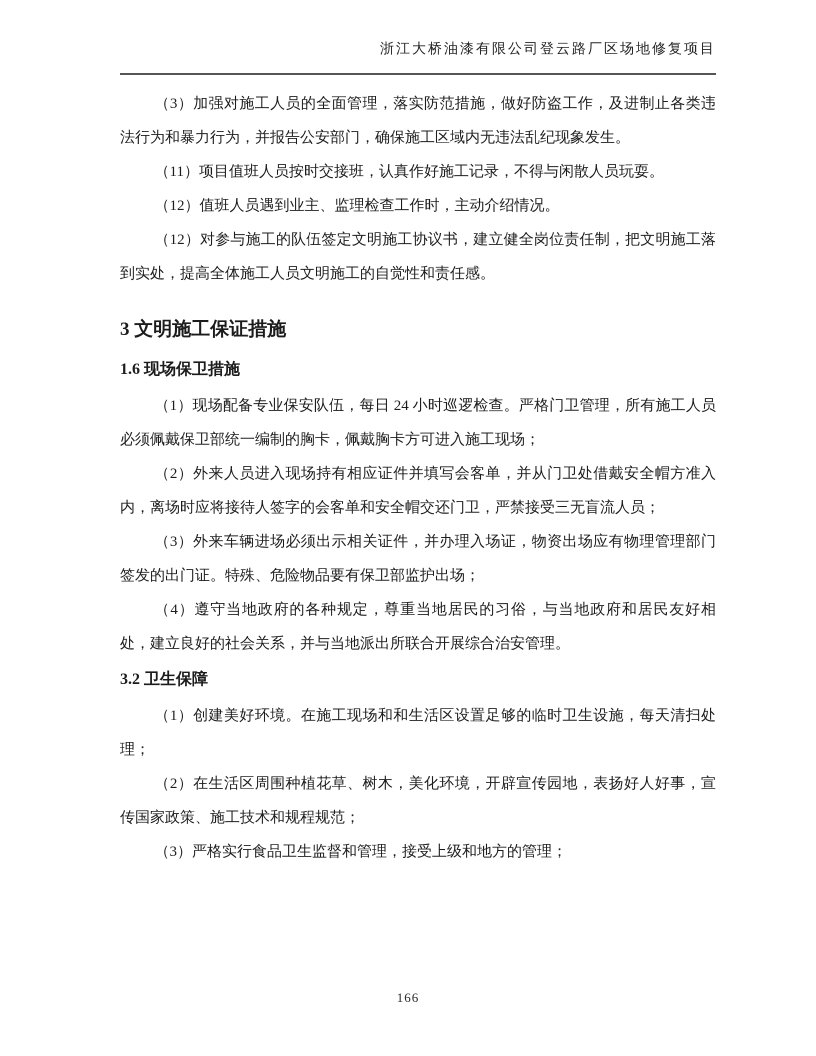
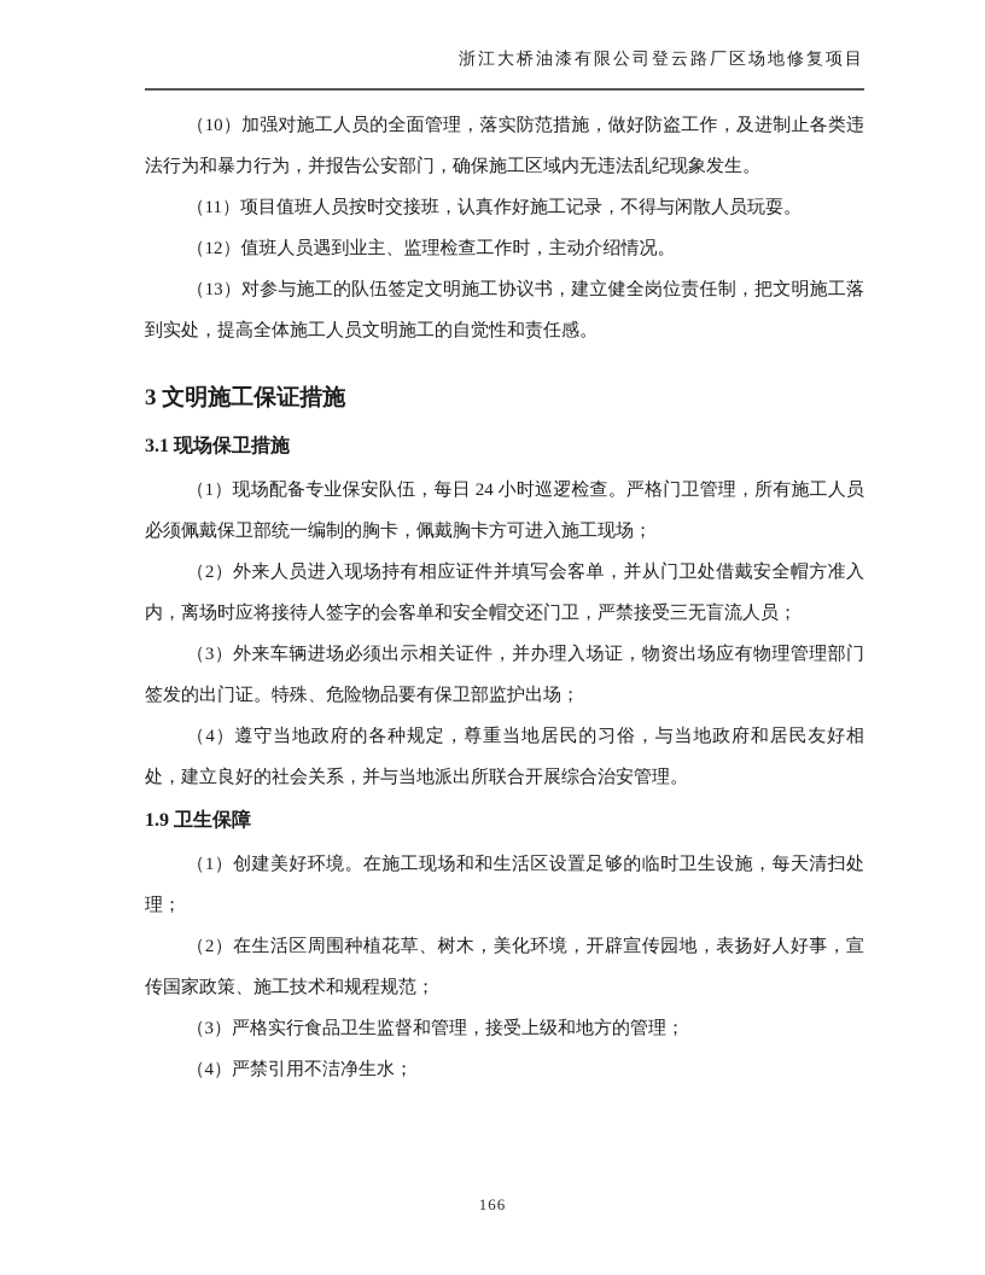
  浙江大桥油漆有限公司登云路厂区场地修复项目
- （3）加强对施工人员的全面管理，落实防范措施，做好防盗工作，及进制止各类违法行为和暴力行为，并报告公安部门，确保施工区域内无违法乱纪现象发生。
+ （10）加强对施工人员的全面管理，落实防范措施，做好防盗工作，及进制止各类违法行为和暴力行为，并报告公安部门，确保施工区域内无违法乱纪现象发生。
  （11）项目值班人员按时交接班，认真作好施工记录，不得与闲散人员玩耍。
  （12）值班人员遇到业主、监理检查工作时，主动介绍情况。
- （12）对参与施工的队伍签定文明施工协议书，建立健全岗位责任制，把文明施工落到实处，提高全体施工人员文明施工的自觉性和责任感。
+ （13）对参与施工的队伍签定文明施工协议书，建立健全岗位责任制，把文明施工落到实处，提高全体施工人员文明施工的自觉性和责任感。
  3 文明施工保证措施
- 1.6 现场保卫措施
+ 3.1 现场保卫措施
  （1）现场配备专业保安队伍，每日 24 小时巡逻检查。严格门卫管理，所有施工人员必须佩戴保卫部统一编制的胸卡，佩戴胸卡方可进入施工现场；
  （2）外来人员进入现场持有相应证件并填写会客单，并从门卫处借戴安全帽方准入内，离场时应将接待人签字的会客单和安全帽交还门卫，严禁接受三无盲流人员；
  （3）外来车辆进场必须出示相关证件，并办理入场证，物资出场应有物理管理部门签发的出门证。特殊、危险物品要有保卫部监护出场；
  （4）遵守当地政府的各种规定，尊重当地居民的习俗，与当地政府和居民友好相处，建立良好的社会关系，并与当地派出所联合开展综合治安管理。
- 3.2 卫生保障
+ 1.9 卫生保障
  （1）创建美好环境。在施工现场和和生活区设置足够的临时卫生设施，每天清扫处理；
  （2）在生活区周围种植花草、树木，美化环境，开辟宣传园地，表扬好人好事，宣传国家政策、施工技术和规程规范；
  （3）严格实行食品卫生监督和管理，接受上级和地方的管理；
+ （4）严禁引用不洁净生水；
  166
